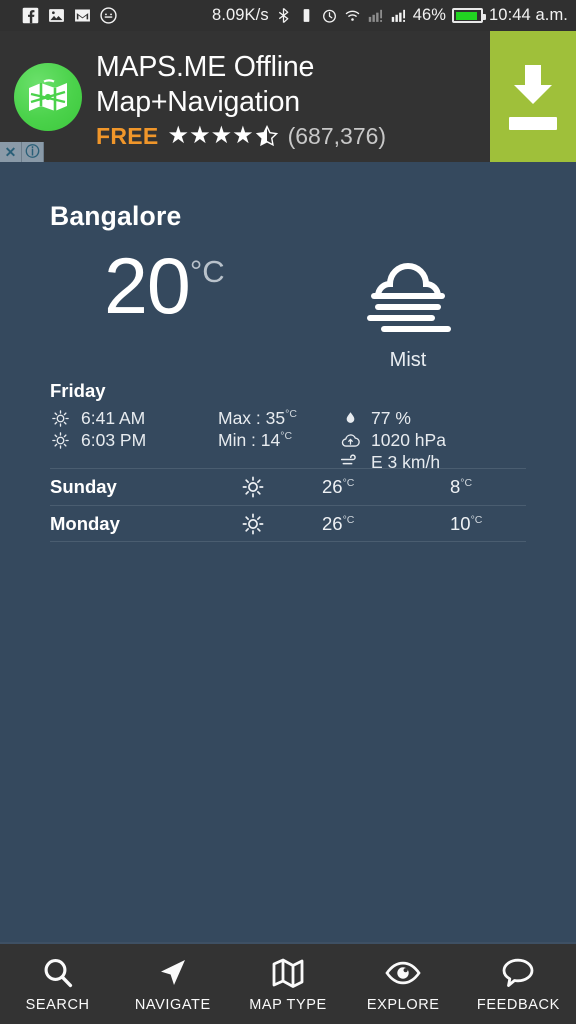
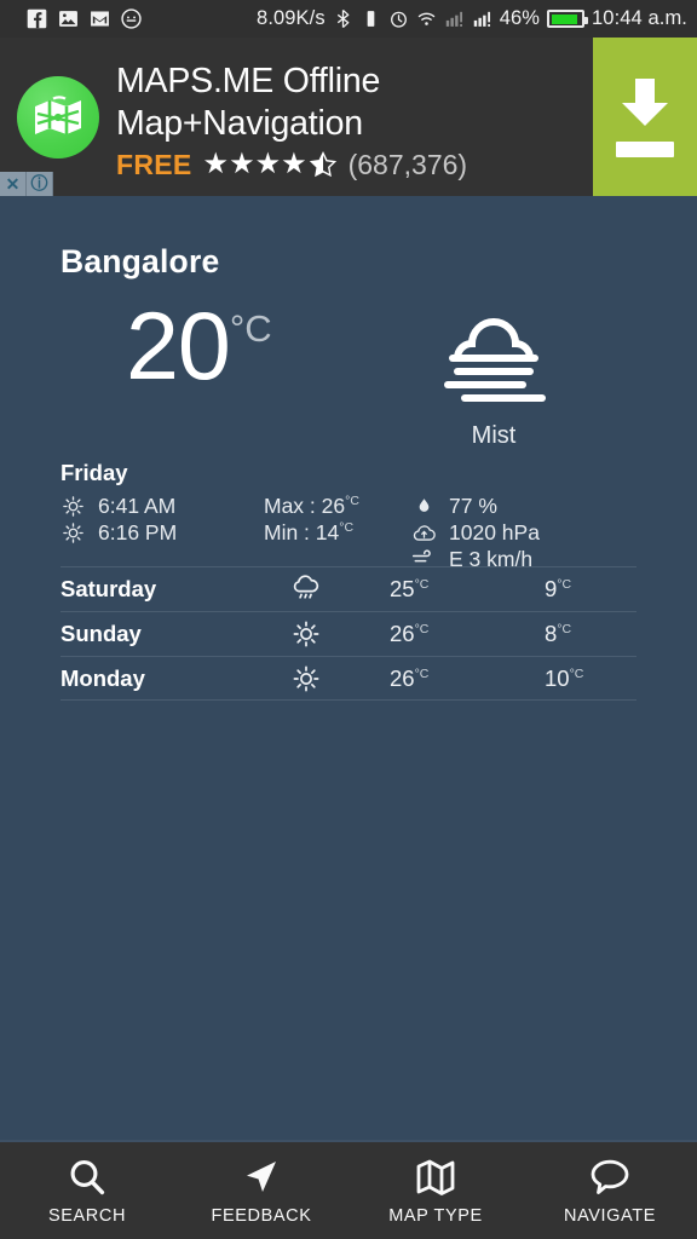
  8.09K/s
  46%
  10:44 a.m.
  MAPS.ME Offline
  Map+Navigation
  FREE
  ★★★★
  (687,376)
  ✕
  ⓘ
  Bangalore
  20
  °C
  Mist
  Friday
  6:41 AM
- 6:03 PM
+ 6:16 PM
- Max : 35°C
+ Max : 26°C
  Min : 14°C
  77 %
  1020 hPa
  E 3 km/h
+ Saturday
+ 25°C
+ 9°C
  Sunday
  26°C
  8°C
  Monday
  26°C
  10°C
  SEARCH
- NAVIGATE
+ FEEDBACK
  MAP TYPE
- EXPLORE
- FEEDBACK
+ NAVIGATE
